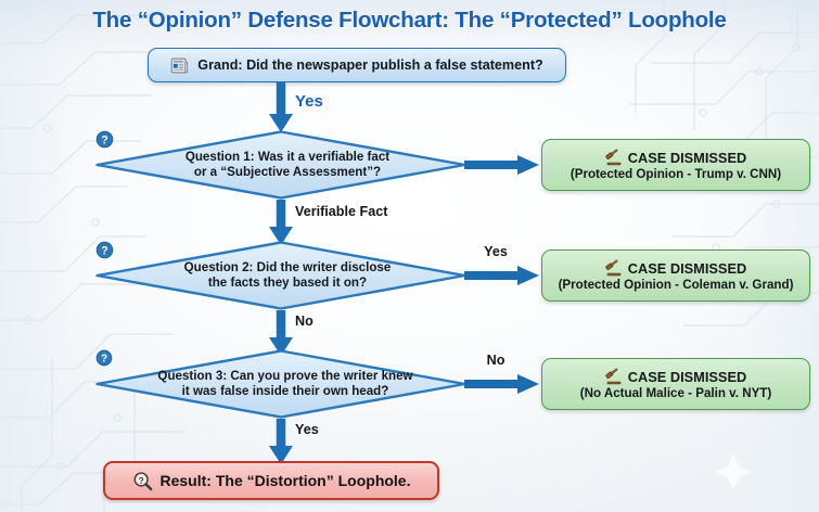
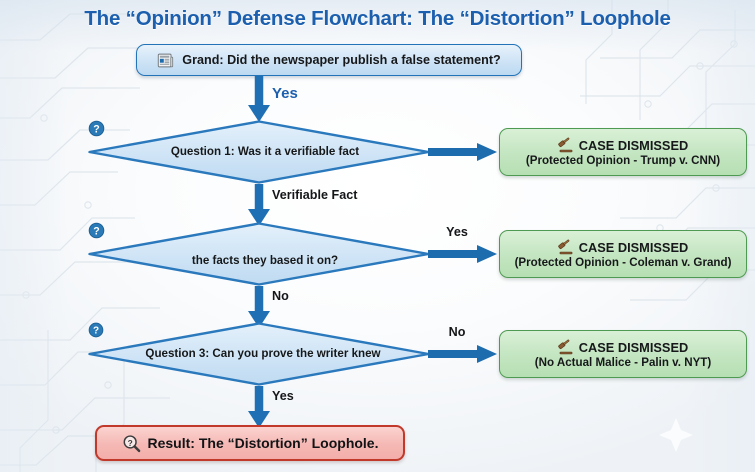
- The “Opinion” Defense Flowchart: The “Protected” Loophole
+ The “Opinion” Defense Flowchart: The “Distortion” Loophole
  Grand: Did the newspaper publish a false statement?
  Yes
  ?
  Question 1: Was it a verifiable fact
- or a “Subjective Assessment”?
  CASE DISMISSED
  (Protected Opinion - Trump v. CNN)
  Verifiable Fact
  ?
- Question 2: Did the writer disclose
  the facts they based it on?
  Yes
  CASE DISMISSED
  (Protected Opinion - Coleman v. Grand)
  No
  ?
  Question 3: Can you prove the writer knew
- it was false inside their own head?
  No
  CASE DISMISSED
  (No Actual Malice - Palin v. NYT)
  Yes
  ?
  Result: The “Distortion” Loophole.
